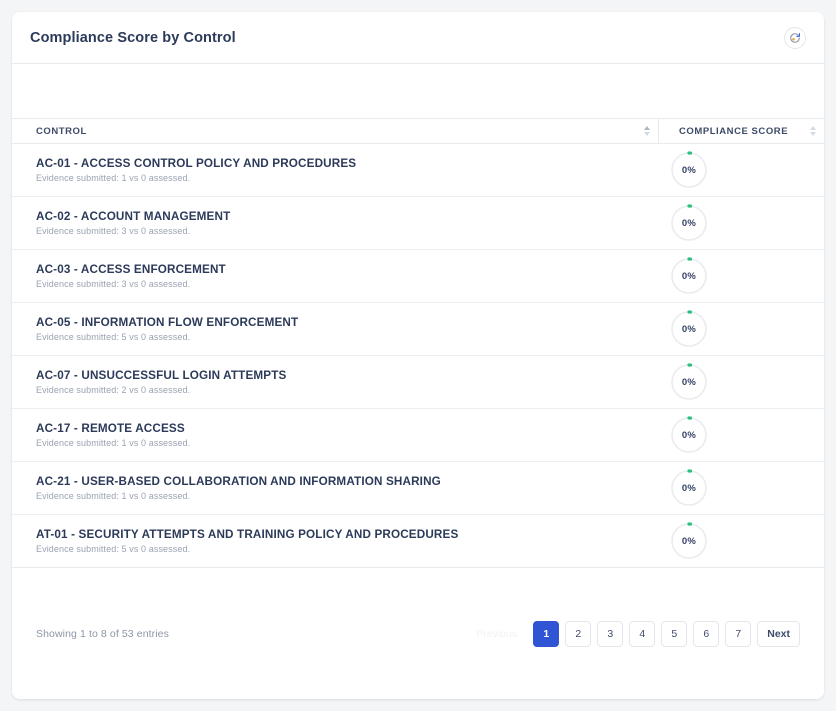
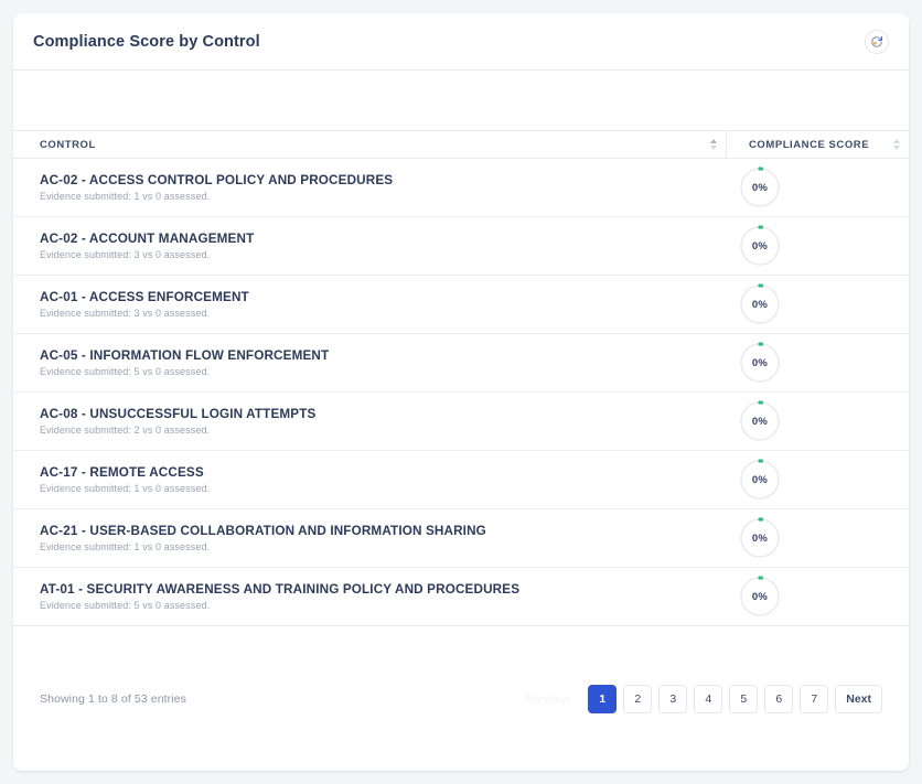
  Compliance Score by Control
  CONTROL
  COMPLIANCE SCORE
- AC-01 - ACCESS CONTROL POLICY AND PROCEDURES
+ AC-02 - ACCESS CONTROL POLICY AND PROCEDURES
  Evidence submitted: 1 vs 0 assessed.
  0%
  AC-02 - ACCOUNT MANAGEMENT
  Evidence submitted: 3 vs 0 assessed.
  0%
- AC-03 - ACCESS ENFORCEMENT
+ AC-01 - ACCESS ENFORCEMENT
  Evidence submitted: 3 vs 0 assessed.
  0%
  AC-05 - INFORMATION FLOW ENFORCEMENT
  Evidence submitted: 5 vs 0 assessed.
  0%
- AC-07 - UNSUCCESSFUL LOGIN ATTEMPTS
+ AC-08 - UNSUCCESSFUL LOGIN ATTEMPTS
  Evidence submitted: 2 vs 0 assessed.
  0%
  AC-17 - REMOTE ACCESS
  Evidence submitted: 1 vs 0 assessed.
  0%
  AC-21 - USER-BASED COLLABORATION AND INFORMATION SHARING
  Evidence submitted: 1 vs 0 assessed.
  0%
- AT-01 - SECURITY ATTEMPTS AND TRAINING POLICY AND PROCEDURES
+ AT-01 - SECURITY AWARENESS AND TRAINING POLICY AND PROCEDURES
  Evidence submitted: 5 vs 0 assessed.
  0%
  Showing 1 to 8 of 53 entries
  1
  2
  3
  4
  5
  6
  7
  Next
